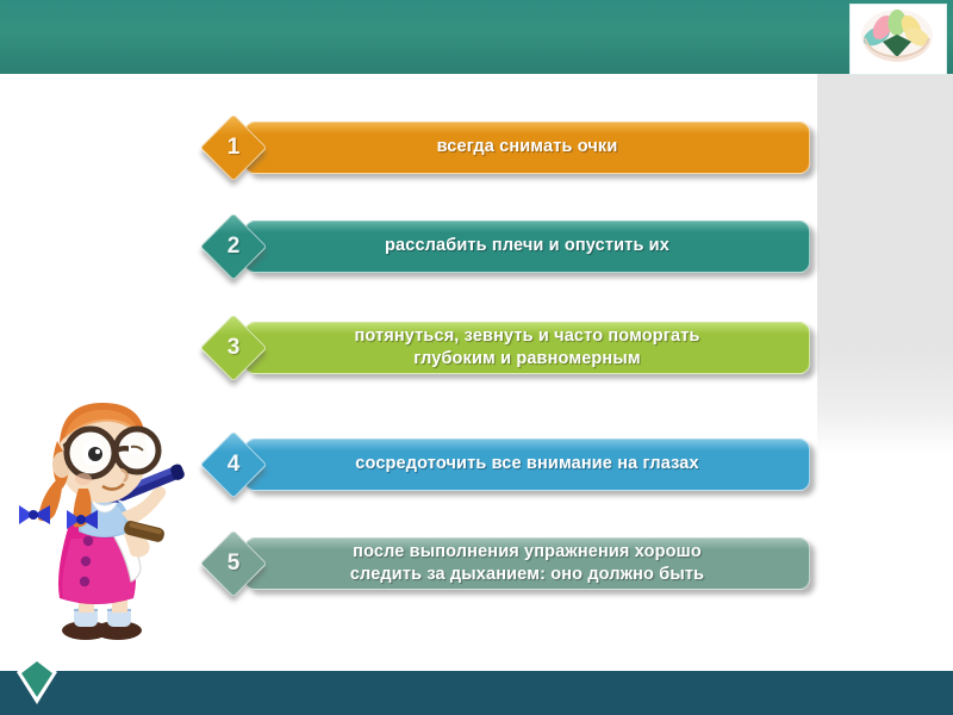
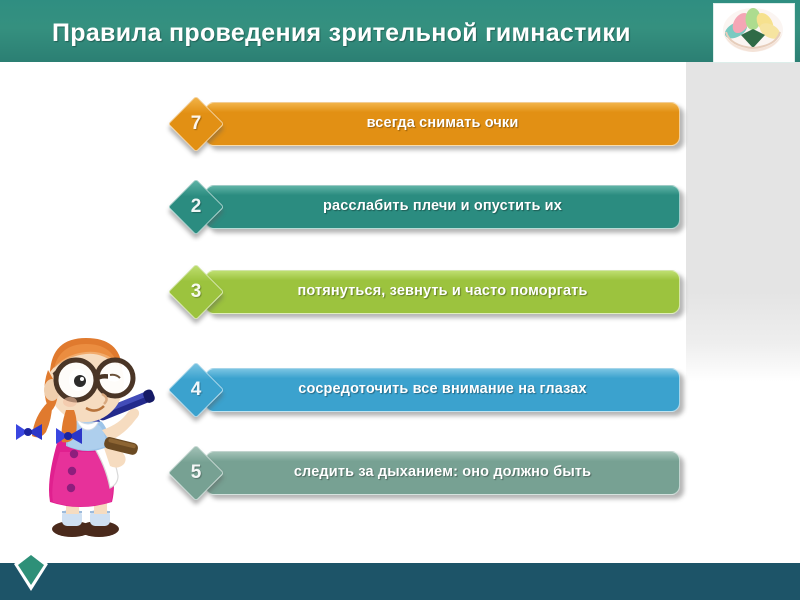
+ Правила проведения зрительной гимнастики
  всегда снимать очки
- 1
+ 7
  расслабить плечи и опустить их
  2
  потянуться, зевнуть и часто поморгать
- глубоким и равномерным
  3
  сосредоточить все внимание на глазах
  4
- после выполнения упражнения хорошо
  следить за дыханием: оно должно быть
  5
